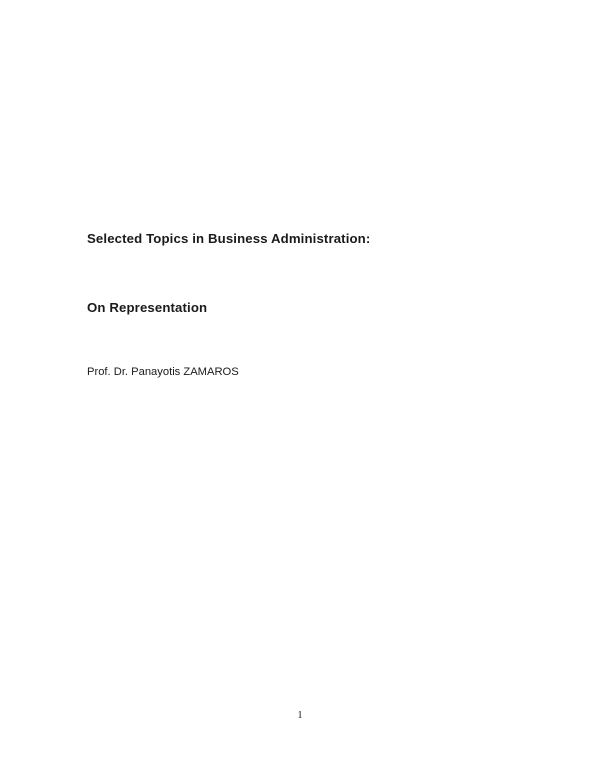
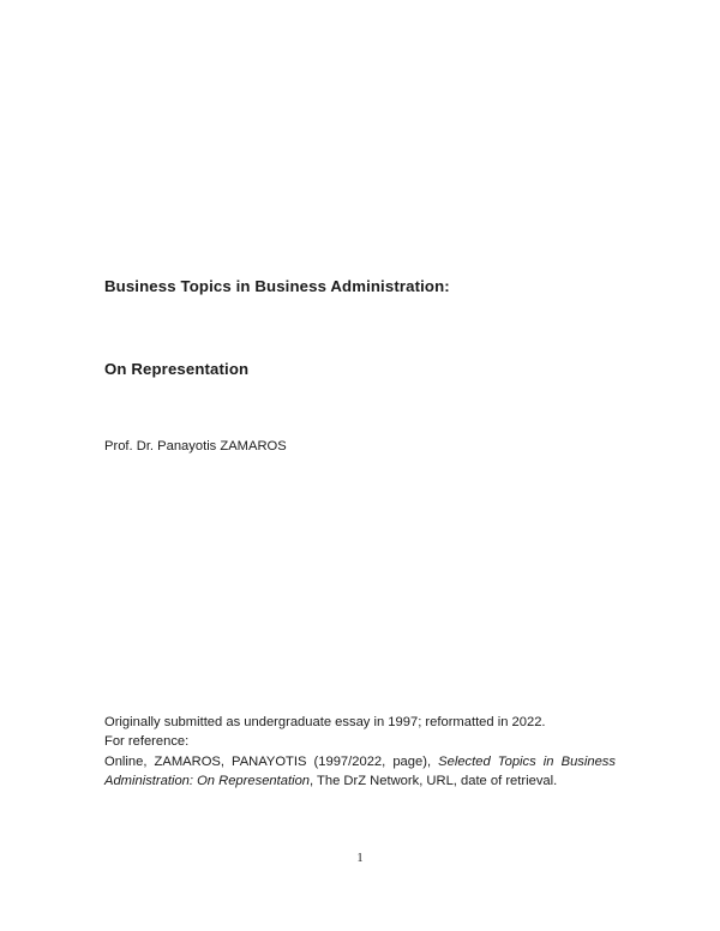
- Selected Topics in Business Administration:
+ Business Topics in Business Administration:
  On Representation
  Prof. Dr. Panayotis ZAMAROS
+ Originally submitted as undergraduate essay in 1997; reformatted in 2022.
+ For reference:
+ Online, ZAMAROS, PANAYOTIS (1997/2022, page), Selected Topics in Business Administration: On Representation, The DrZ Network, URL, date of retrieval.
  1
